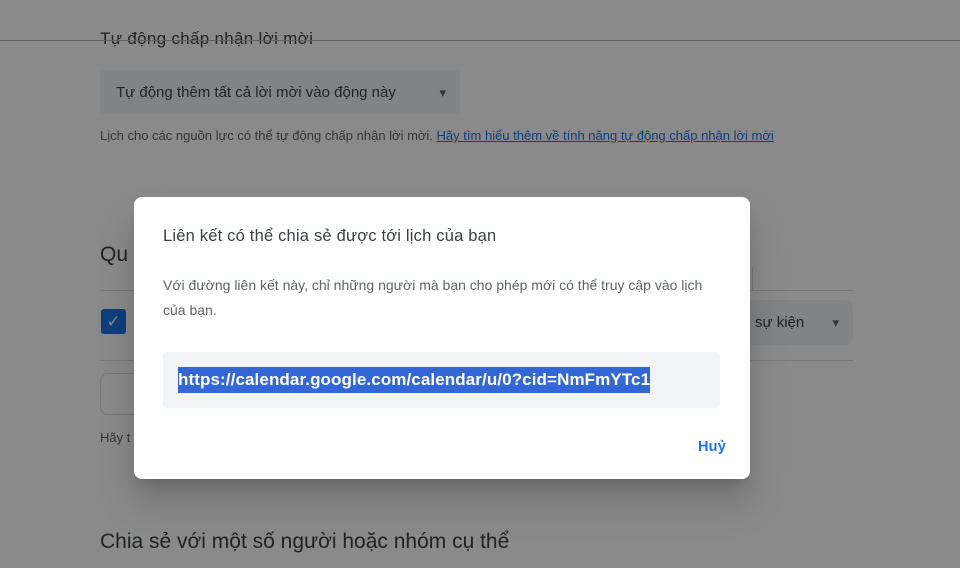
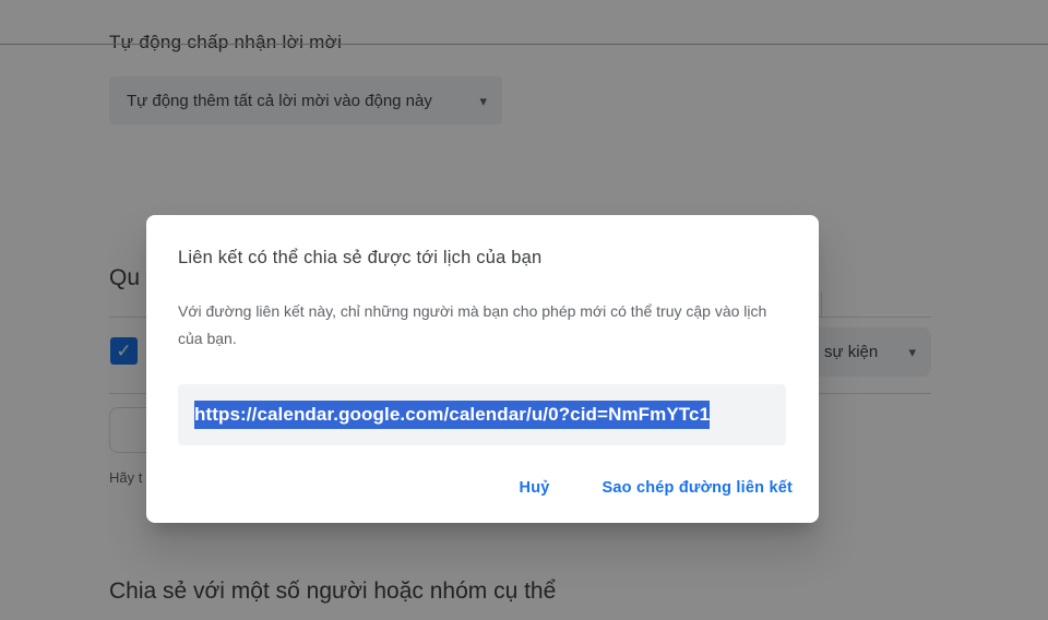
  Tự động chấp nhận lời mời
  Tự động thêm tất cả lời mời vào động này
  ▾
- Lịch cho các nguồn lực có thể tự động chấp nhận lời mời. Hãy tìm hiểu thêm về tính năng tự động chấp nhận lời mời
  Qu
  ✓
  sự kiện
  ▾
  Hãy t
  Chia sẻ với một số người hoặc nhóm cụ thể
  Liên kết có thể chia sẻ được tới lịch của bạn
  Với đường liên kết này, chỉ những người mà bạn cho phép mới có thể truy cập vào lịch của bạn.
  https://calendar.google.com/calendar/u/0?cid=NmFmYTc1
  Huỷ
+ Sao chép đường liên kết
